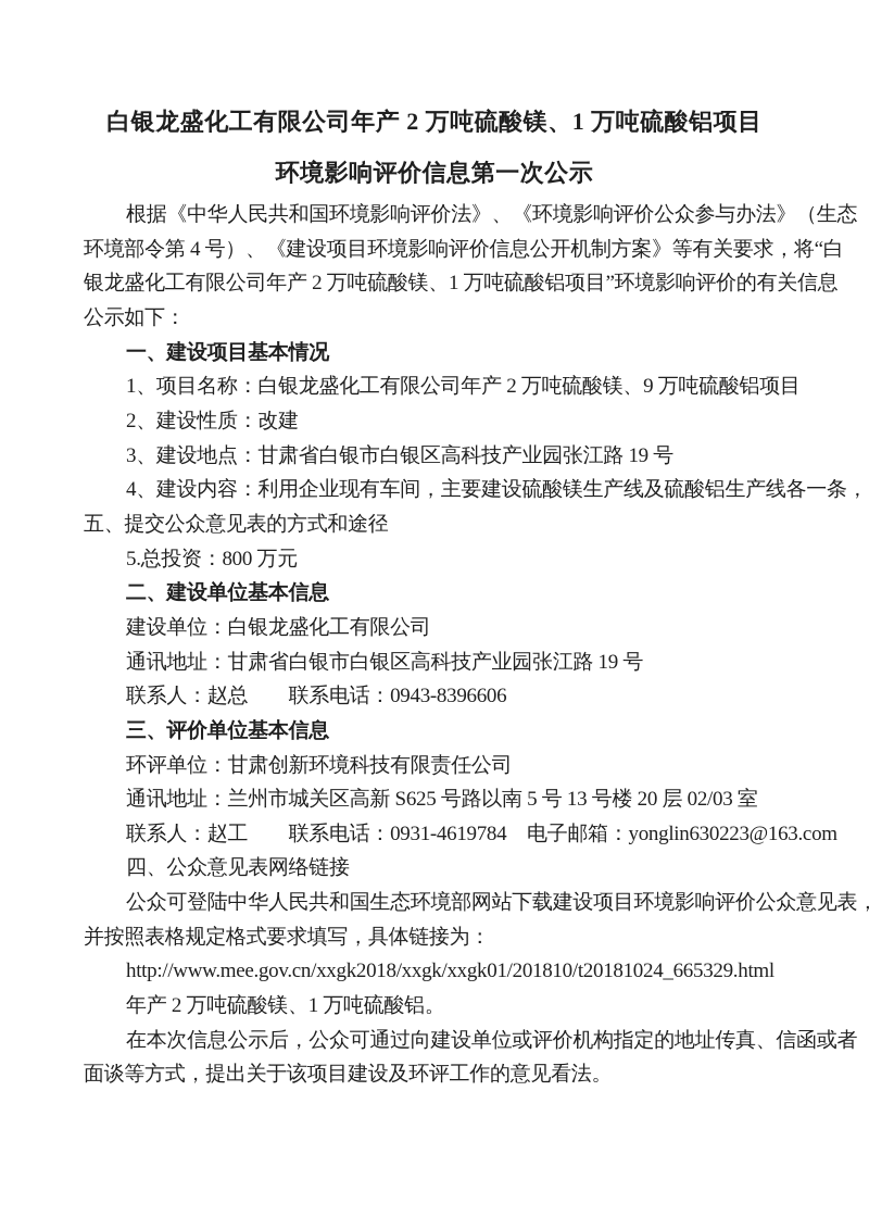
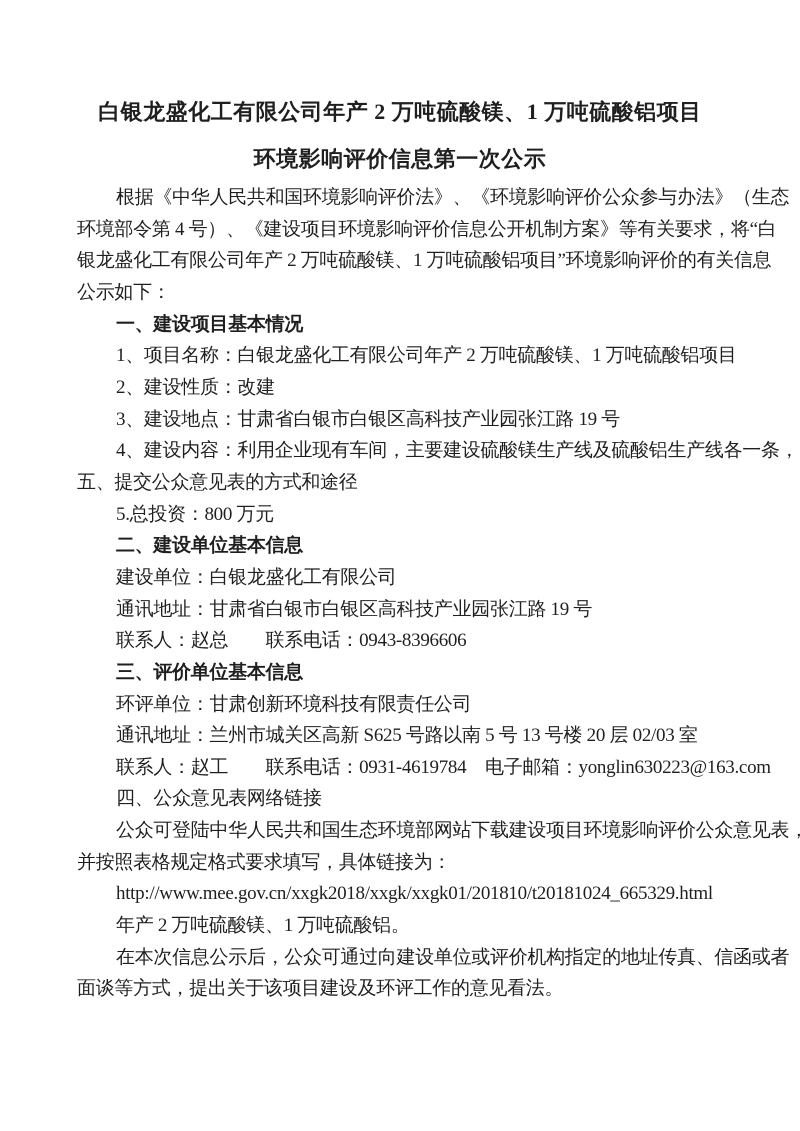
  白银龙盛化工有限公司年产 2 万吨硫酸镁、1 万吨硫酸铝项目
  环境影响评价信息第一次公示
  根据《中华人民共和国环境影响评价法》、《环境影响评价公众参与办法》（生态
  环境部令第 4 号）、《建设项目环境影响评价信息公开机制方案》等有关要求，将“白
  银龙盛化工有限公司年产 2 万吨硫酸镁、1 万吨硫酸铝项目”环境影响评价的有关信息
  公示如下：
  一、建设项目基本情况
- 1、项目名称：白银龙盛化工有限公司年产 2 万吨硫酸镁、9 万吨硫酸铝项目
+ 1、项目名称：白银龙盛化工有限公司年产 2 万吨硫酸镁、1 万吨硫酸铝项目
  2、建设性质：改建
  3、建设地点：甘肃省白银市白银区高科技产业园张江路 19 号
  4、建设内容：利用企业现有车间，主要建设硫酸镁生产线及硫酸铝生产线各一条，
  五、提交公众意见表的方式和途径
  5.总投资：800 万元
  二、建设单位基本信息
  建设单位：白银龙盛化工有限公司
  通讯地址：甘肃省白银市白银区高科技产业园张江路 19 号
  联系人：赵总 联系电话：0943-8396606
  三、评价单位基本信息
  环评单位：甘肃创新环境科技有限责任公司
  通讯地址：兰州市城关区高新 S625 号路以南 5 号 13 号楼 20 层 02/03 室
  联系人：赵工 联系电话：0931-4619784 电子邮箱：yonglin630223@163.com
  四、公众意见表网络链接
  公众可登陆中华人民共和国生态环境部网站下载建设项目环境影响评价公众意见表，
  并按照表格规定格式要求填写，具体链接为：
  http://www.mee.gov.cn/xxgk2018/xxgk/xxgk01/201810/t20181024_665329.html
  年产 2 万吨硫酸镁、1 万吨硫酸铝。
  在本次信息公示后，公众可通过向建设单位或评价机构指定的地址传真、信函或者
  面谈等方式，提出关于该项目建设及环评工作的意见看法。
